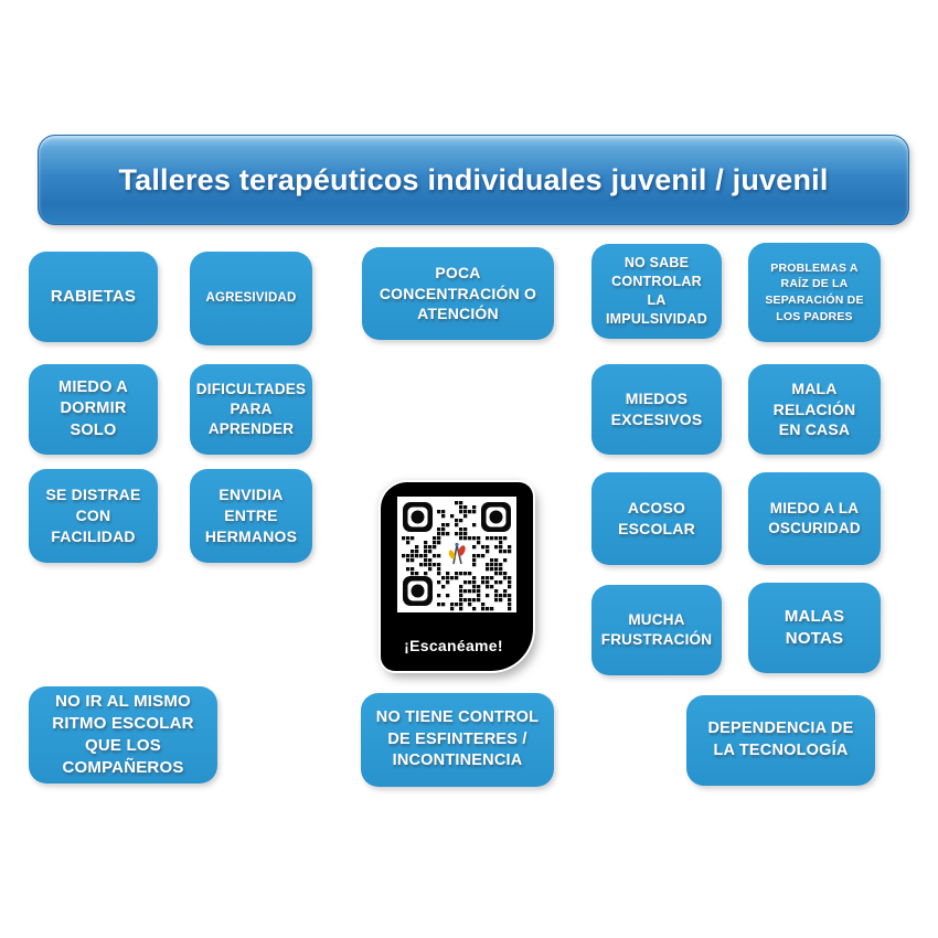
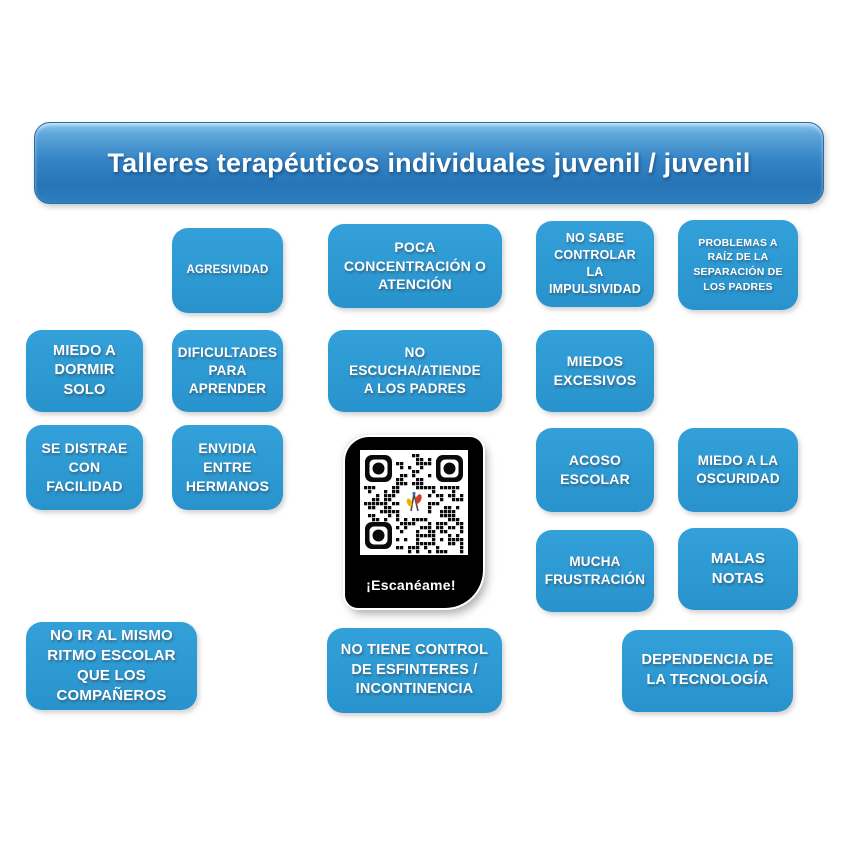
  Talleres terapéuticos individuales juvenil / juvenil
- RABIETAS
  AGRESIVIDAD
  POCA
  CONCENTRACIÓN O
  ATENCIÓN
  NO SABE
  CONTROLAR LA
  IMPULSIVIDAD
  PROBLEMAS A
  RAÍZ DE LA
  SEPARACIÓN DE
  LOS PADRES
  MIEDO A
  DORMIR
  SOLO
  DIFICULTADES
  PARA
  APRENDER
+ NO
+ ESCUCHA/ATIENDE
+ A LOS PADRES
  MIEDOS
  EXCESIVOS
- MALA
- RELACIÓN
- EN CASA
  SE DISTRAE
  CON
  FACILIDAD
  ENVIDIA
  ENTRE
  HERMANOS
  ACOSO
  ESCOLAR
  MIEDO A LA
  OSCURIDAD
  MUCHA
  FRUSTRACIÓN
  MALAS
  NOTAS
  NO IR AL MISMO
  RITMO ESCOLAR
  QUE LOS
  COMPAÑEROS
  NO TIENE CONTROL
  DE ESFINTERES /
  INCONTINENCIA
  DEPENDENCIA DE
  LA TECNOLOGÍA
  ¡Escanéame!
